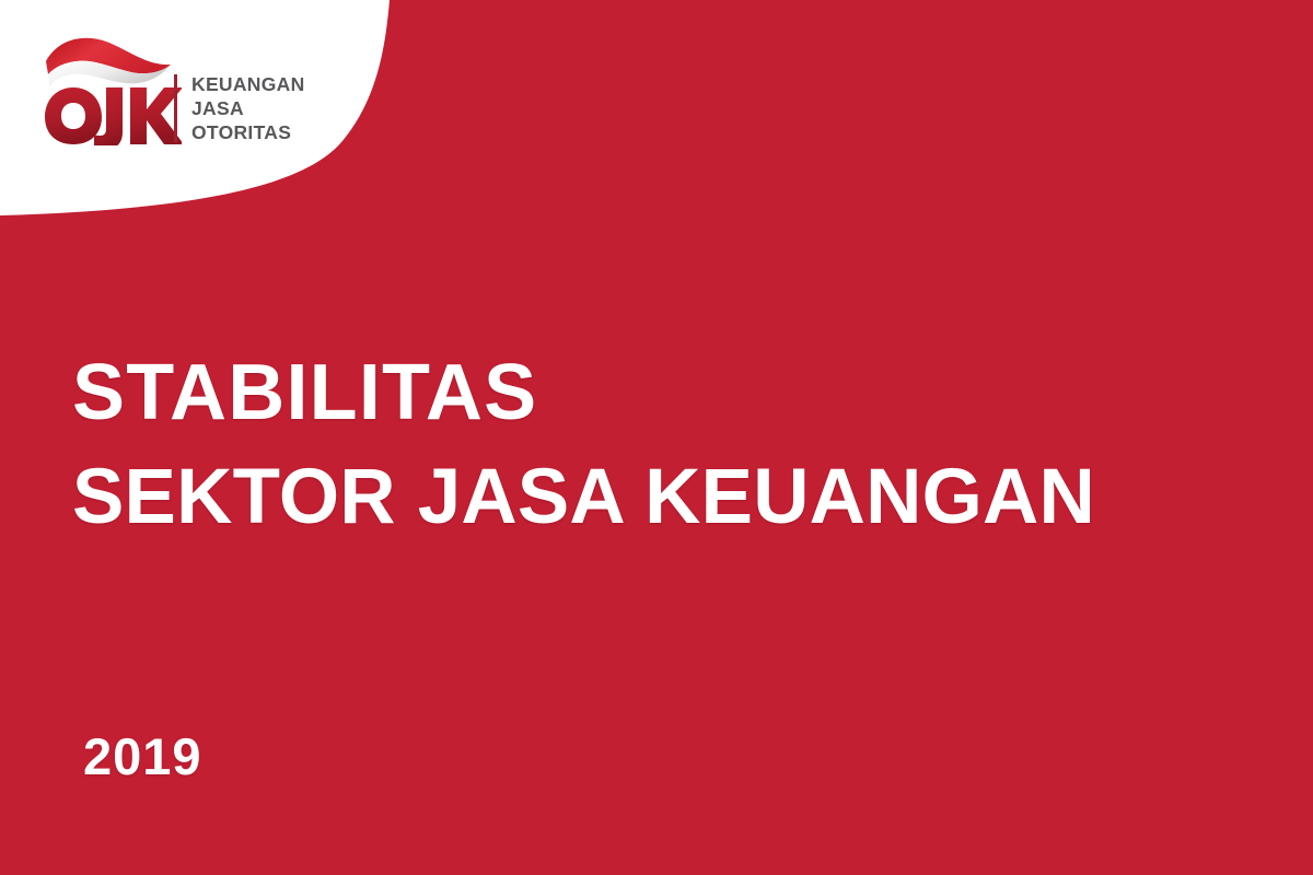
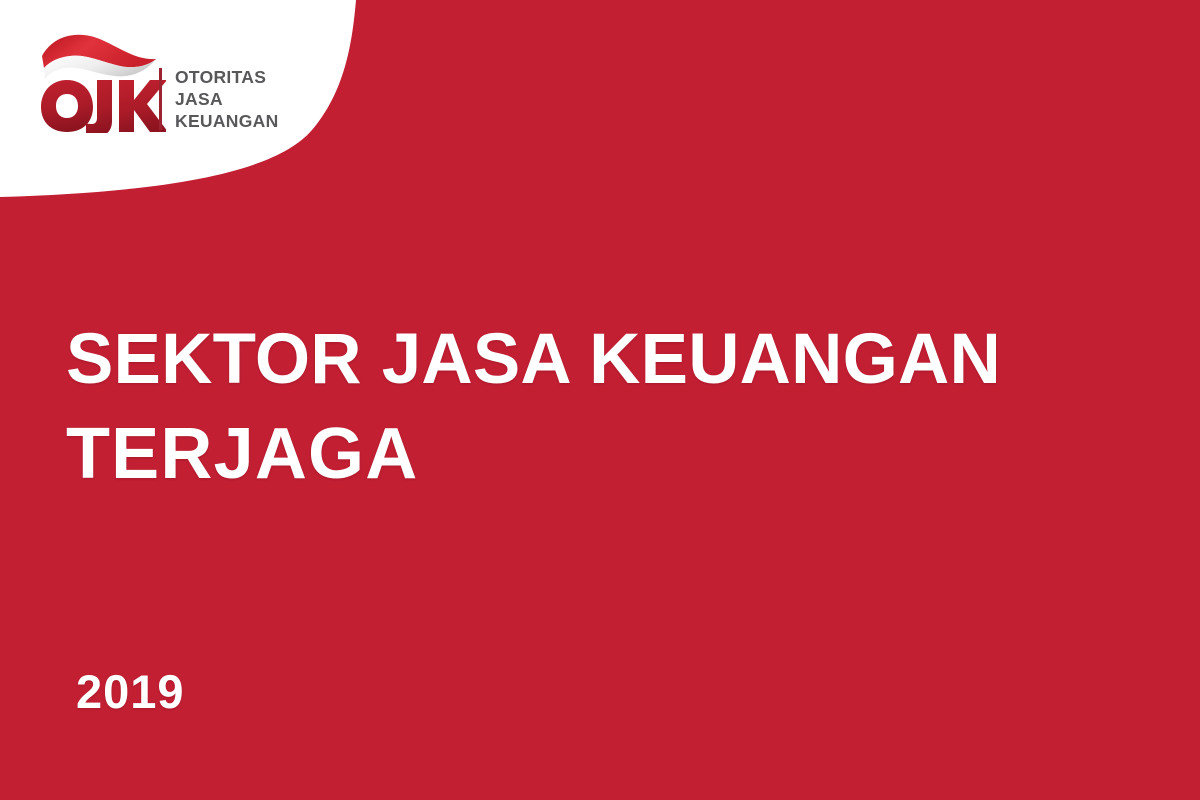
- KEUANGAN
+ OTORITAS
  JASA
- OTORITAS
+ KEUANGAN
- STABILITAS
  SEKTOR JASA KEUANGAN
+ TERJAGA
  2019
